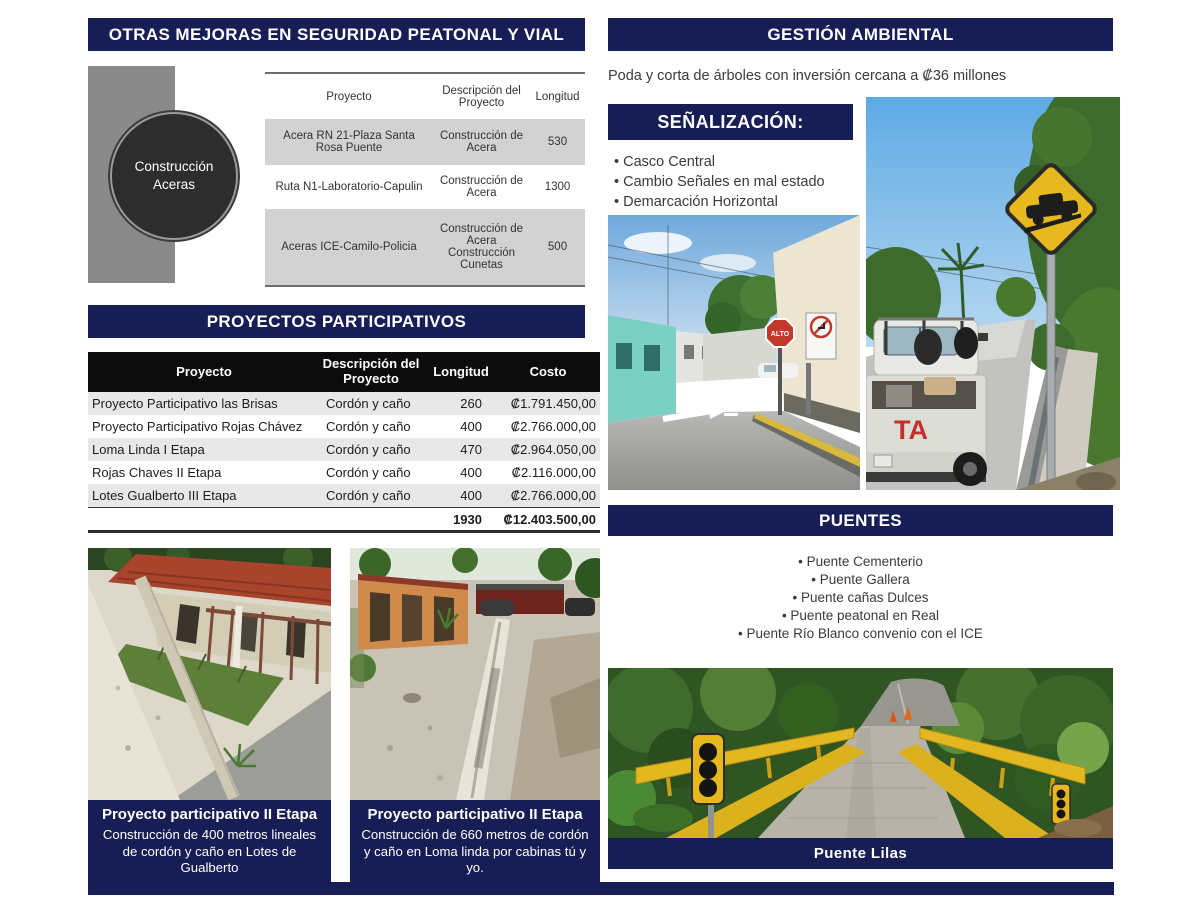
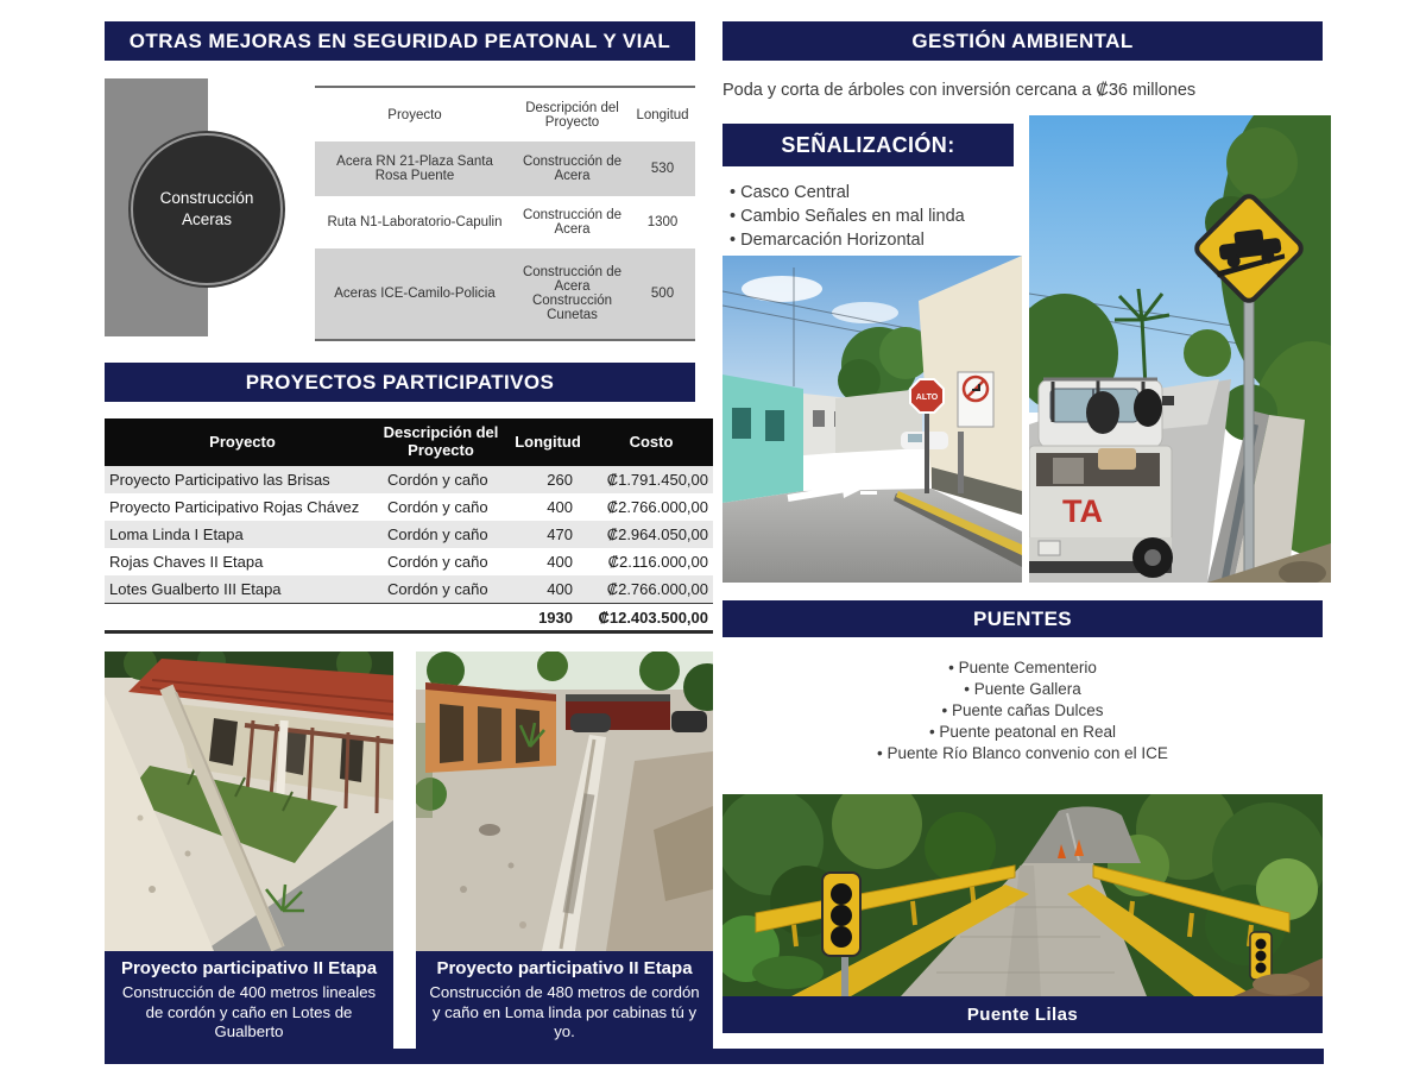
  OTRAS MEJORAS EN SEGURIDAD PEATONAL Y VIAL
  Construcción
  Aceras
  Proyecto
  Descripción del Proyecto
  Longitud
  Acera RN 21-Plaza Santa Rosa Puente
  Construcción de Acera
  530
  Ruta N1-Laboratorio-Capulin
  Construcción de Acera
  1300
  Aceras ICE-Camilo-Policia
  Construcción de Acera Construcción Cunetas
  500
  PROYECTOS PARTICIPATIVOS
  Proyecto
  Descripción del Proyecto
  Longitud
  Costo
  Proyecto Participativo las Brisas
  Cordón y caño
  260
  ₡1.791.450,00
  Proyecto Participativo Rojas Chávez
  Cordón y caño
  400
  ₡2.766.000,00
  Loma Linda I Etapa
  Cordón y caño
  470
  ₡2.964.050,00
  Rojas Chaves II Etapa
  Cordón y caño
  400
  ₡2.116.000,00
  Lotes Gualberto III Etapa
  Cordón y caño
  400
  ₡2.766.000,00
  1930
  ₡12.403.500,00
  Proyecto participativo II Etapa
  Construcción de 400 metros lineales de cordón y caño en Lotes de Gualberto
  Proyecto participativo II Etapa
- Construcción de 660 metros de cordón y caño en Loma linda por cabinas tú y yo.
+ Construcción de 480 metros de cordón y caño en Loma linda por cabinas tú y yo.
  GESTIÓN AMBIENTAL
  Poda y corta de árboles con inversión cercana a ₡36 millones
  SEÑALIZACIÓN:
  Casco Central
- Cambio Señales en mal estado
+ Cambio Señales en mal linda
  Demarcación Horizontal
  TA
  PUENTES
  Puente Cementerio
  Puente Gallera
  Puente cañas Dulces
  Puente peatonal en Real
  Puente Río Blanco convenio con el ICE
  Puente Lilas
